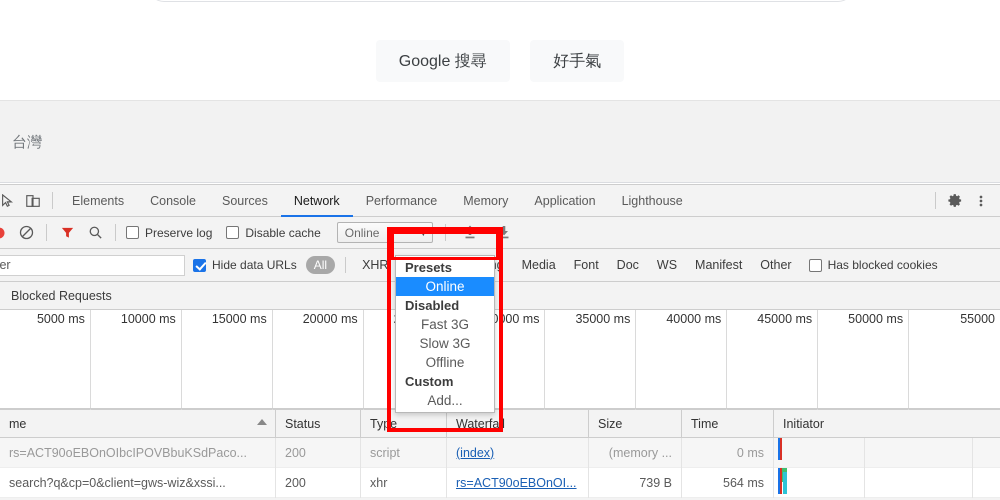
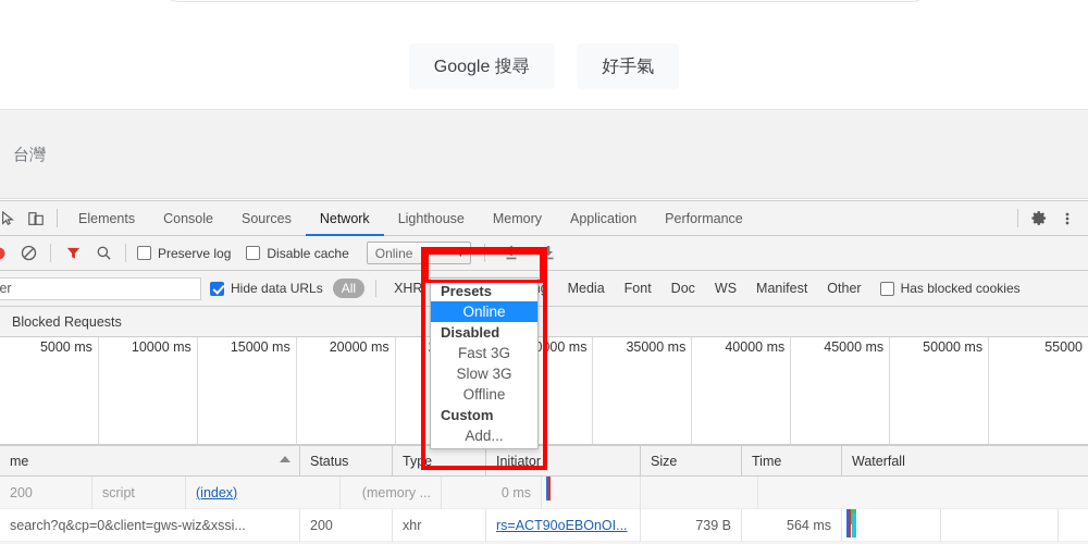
  Google 搜尋 好手氣
  台灣
  Elements
  Console
  Sources
  Network
- Performance
+ Lighthouse
  Memory
  Application
- Lighthouse
+ Performance
  Preserve log
  Disable cache
  Online
  ▼
  Hide data URLs
  All
  XHR
  Media
  Font
  Doc
  WS
  Manifest
  Other
  Has blocked cookies
  Blocked Requests
  5000 ms
  10000 ms
  15000 ms
  20000 ms
  000 ms
  35000 ms
  40000 ms
  45000 ms
  50000 ms
  55000
  me
  Status
  Type
- Waterfall
+ Initiator
  Size
  Time
- Initiator
+ Waterfall
- rs=ACT90oEBOnOIbcIPOVBbuKSdPaco...
  200
  script
  (index)
  (memory ...
  0 ms
  search?q&cp=0&client=gws-wiz&xssi...
  200
  xhr
  rs=ACT90oEBOnOI...
  739 B
  564 ms
  Presets
  Online
  Disabled
  Fast 3G
  Slow 3G
  Offline
  Custom
  Add...
